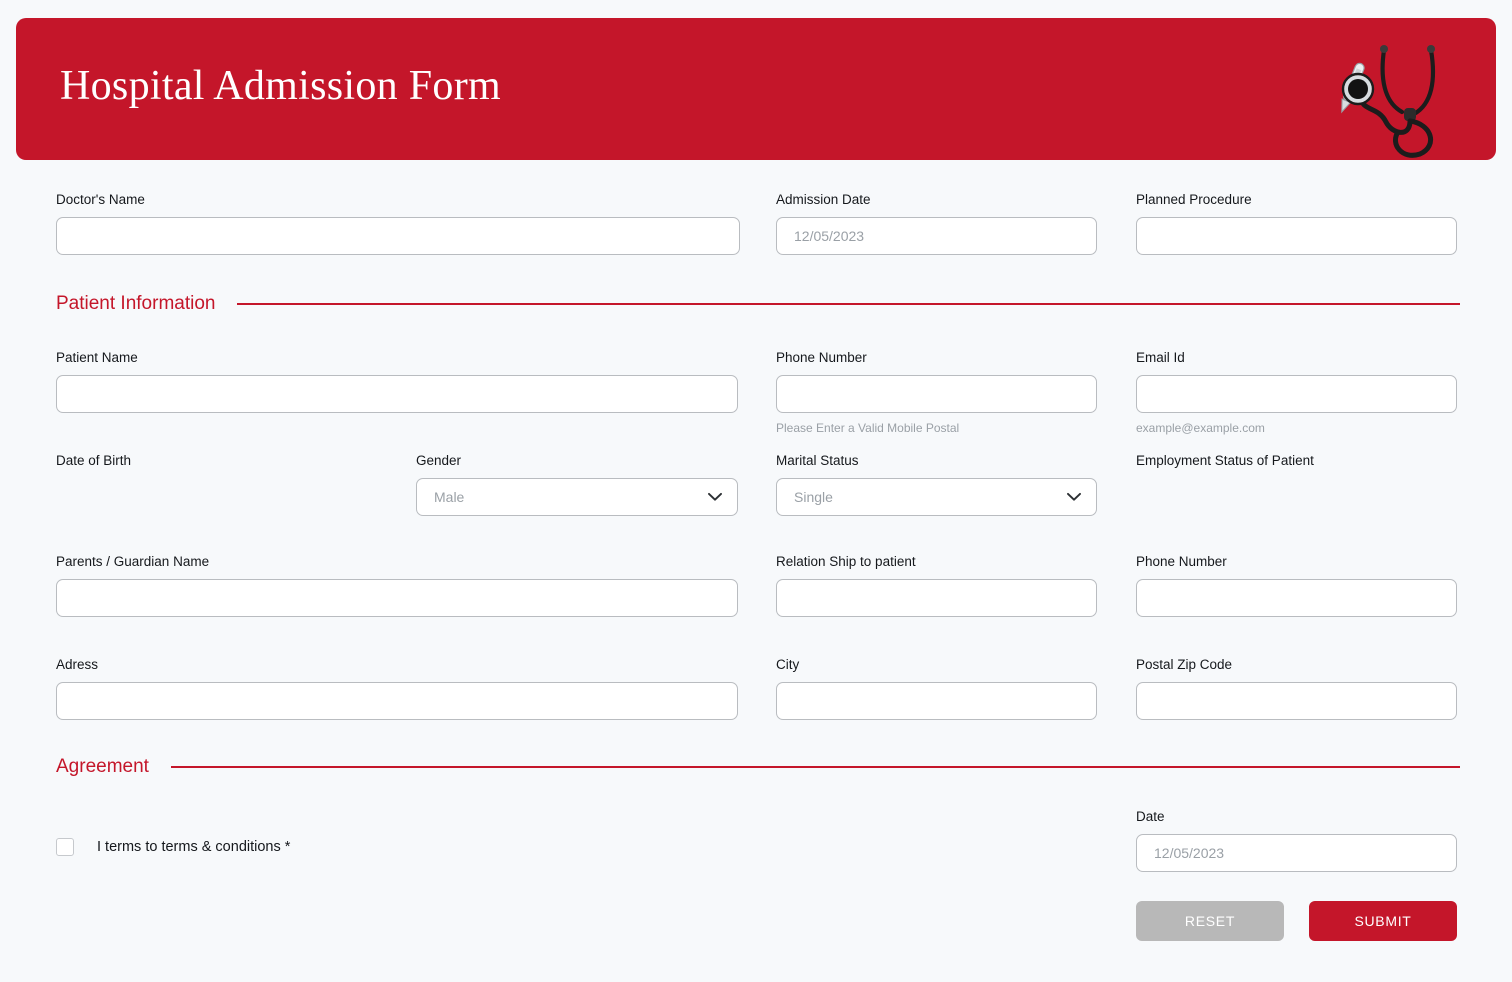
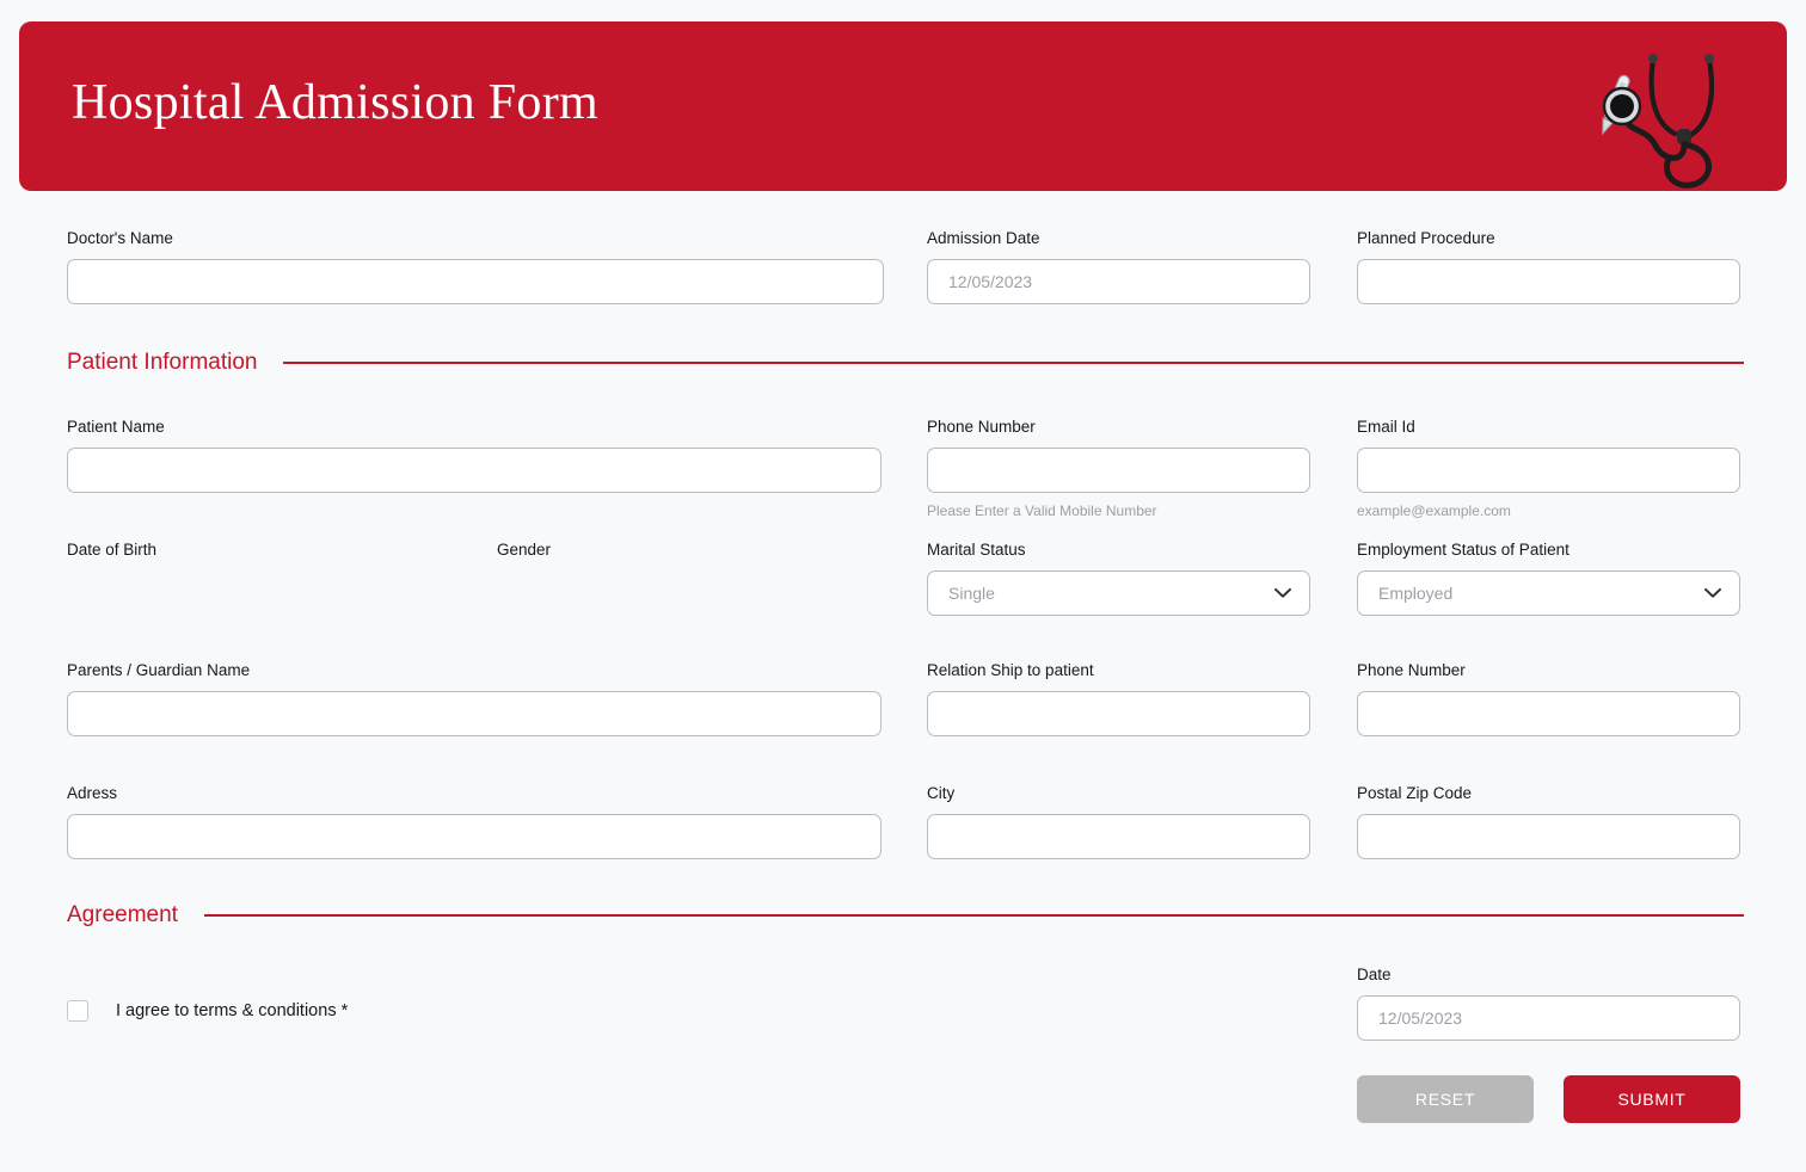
  Hospital Admission Form
  Doctor's Name
  Admission Date
  12/05/2023
  Planned Procedure
  Patient Information
  Patient Name
  Phone Number
- Please Enter a Valid Mobile Postal
+ Please Enter a Valid Mobile Number
  Email Id
  example@example.com
  Date of Birth
  Gender
- Male
  Marital Status
  Single
  Employment Status of Patient
+ Employed
  Parents / Guardian Name
  Relation Ship to patient
  Phone Number
  Adress
  City
  Postal Zip Code
  Agreement
- I terms to terms & conditions *
+ I agree to terms & conditions *
  Date
  12/05/2023
  RESET
  SUBMIT
